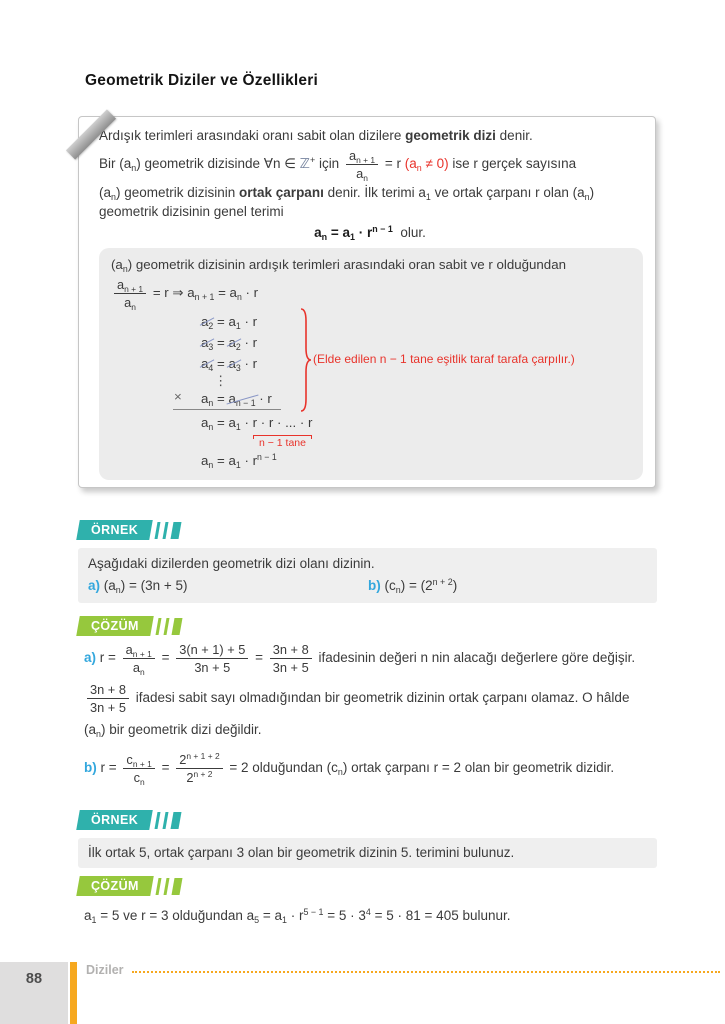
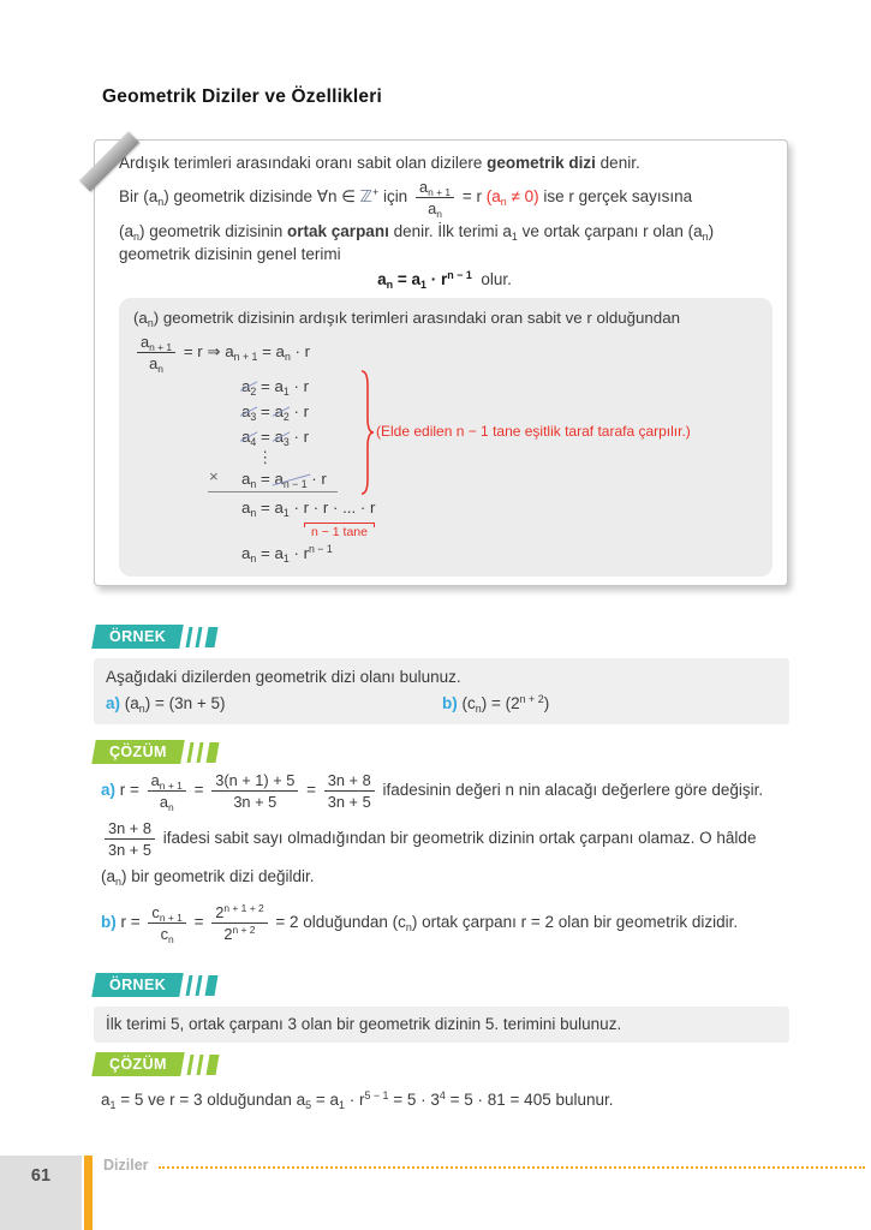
  Geometrik Diziler ve Özellikleri
  Ardışık terimleri arasındaki oranı sabit olan dizilere geometrik dizi denir.
  Bir (an) geometrik dizisinde ∀n ∈ ℤ+ için
  an + 1
  an
  = r (an ≠ 0) ise r gerçek sayısına
  (an) geometrik dizisinin ortak çarpanı denir. İlk terimi a1 ve ortak çarpanı r olan (an)
  geometrik dizisinin genel terimi
  an = a1 · rn − 1 olur.
  (an) geometrik dizisinin ardışık terimleri arasındaki oran sabit ve r olduğundan
  an + 1
  an
  = r ⇒ an + 1 = an · r
  a2 = a1 · r
  a3 = a2 · r
  a4 = a3 · r
  ⋮
  ×
  an = an − 1 · r
  an = a1 · r · r · ... · r
  n − 1 tane
  an = a1 · rn − 1
  (Elde edilen n − 1 tane eşitlik taraf tarafa çarpılır.)
  ÖRNEK
- Aşağıdaki dizilerden geometrik dizi olanı dizinin.
+ Aşağıdaki dizilerden geometrik dizi olanı bulunuz.
  a) (an) = (3n + 5)
  b) (cn) = (2n + 2)
  ÇÖZÜM
  a) r =
  an + 1
  an
  =
  3(n + 1) + 5
  3n + 5
  =
  3n + 8
  3n + 5
  ifadesinin değeri n nin alacağı değerlere göre değişir.
  3n + 8
  3n + 5
  ifadesi sabit sayı olmadığından bir geometrik dizinin ortak çarpanı olamaz. O hâlde
  (an) bir geometrik dizi değildir.
  b) r =
  cn + 1
  cn
  =
  2n + 1 + 2
  2n + 2
  = 2 olduğundan (cn) ortak çarpanı r = 2 olan bir geometrik dizidir.
  ÖRNEK
- İlk ortak 5, ortak çarpanı 3 olan bir geometrik dizinin 5. terimini bulunuz.
+ İlk terimi 5, ortak çarpanı 3 olan bir geometrik dizinin 5. terimini bulunuz.
  ÇÖZÜM
  a1 = 5 ve r = 3 olduğundan a5 = a1 · r5 − 1 = 5 · 34 = 5 · 81 = 405 bulunur.
- 88
+ 61
  Diziler
